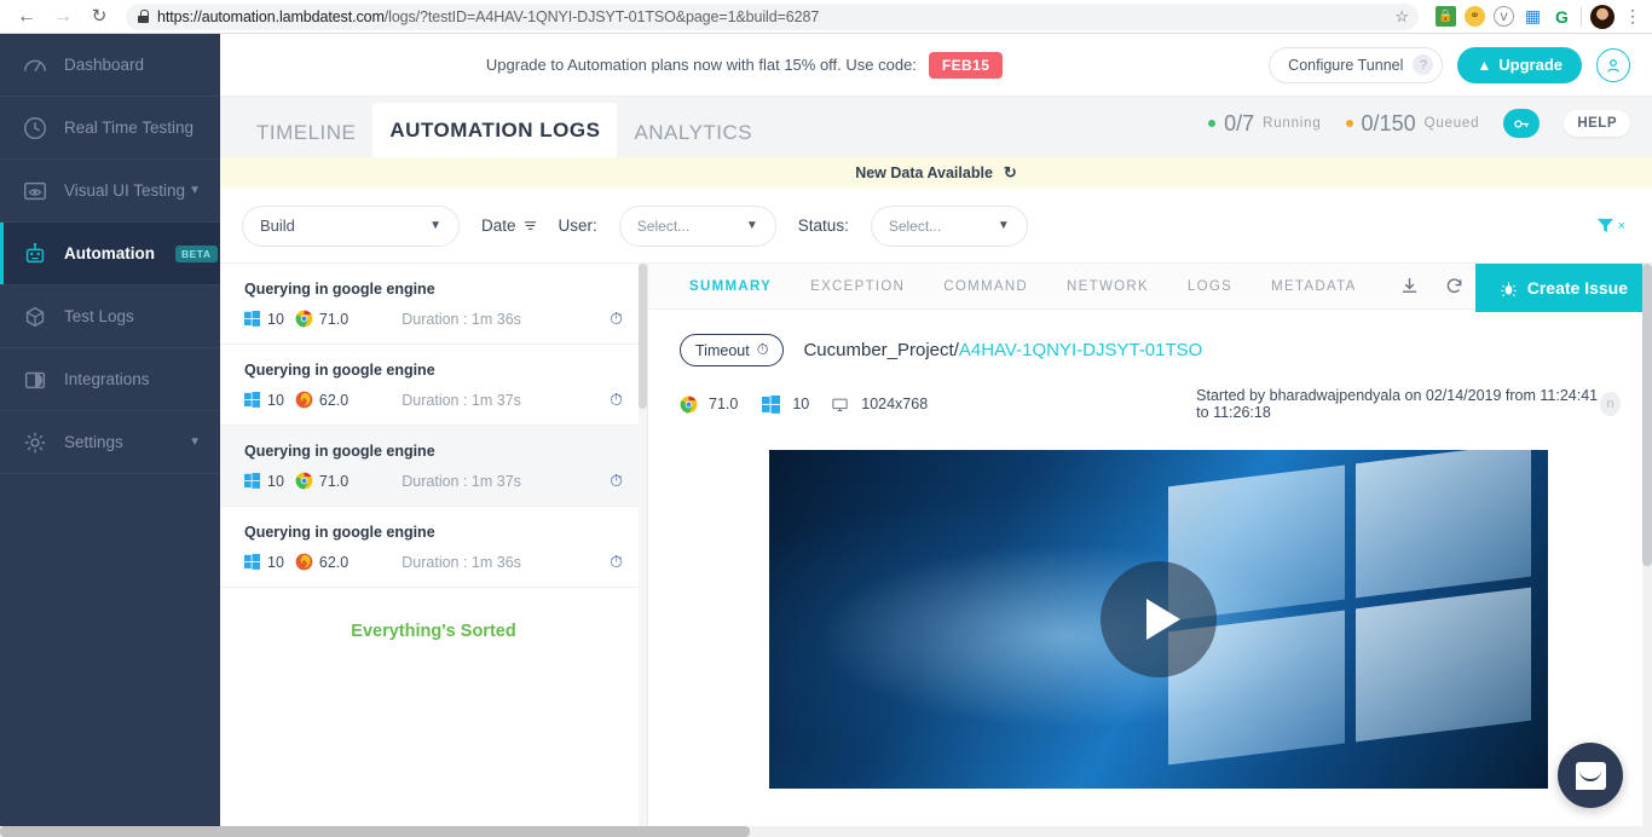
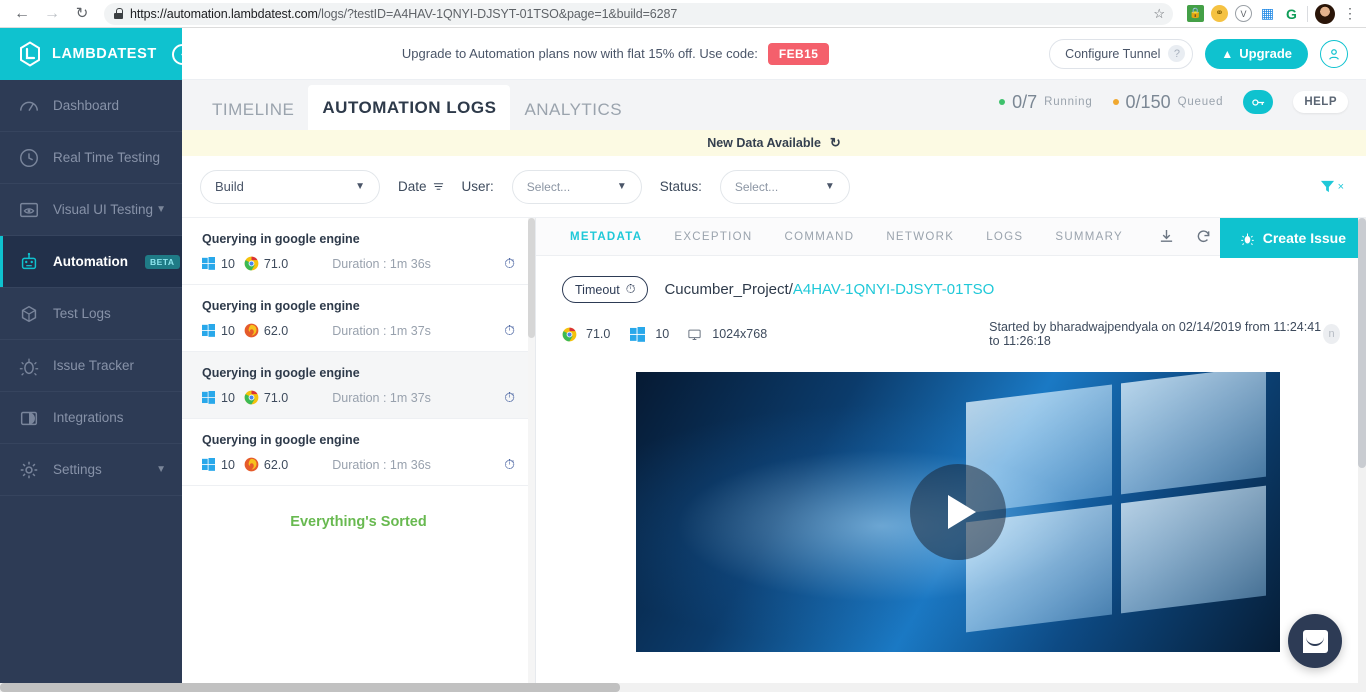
  ←
  →
  ↻
  https://automation.lambdatest.com/logs/?testID=A4HAV-1QNYI-DJSYT-01TSO&page=1&build=6287
  ☆
  🔒
  ⚭
  V
  ▦
  G
  ⋮
+ LAMBDATEST
  Dashboard
  Real Time Testing
  Visual UI Testing
  ▼
  Automation
  BETA
  Test Logs
+ Issue Tracker
  Integrations
  Settings
  ▼
  Upgrade to Automation plans now with flat 15% off. Use code:
  FEB15
  Configure Tunnel
  ?
  ▲
  Upgrade
  TIMELINE
  AUTOMATION LOGS
  ANALYTICS
  0/7
  Running
  0/150
  Queued
  HELP
  New Data Available
  ↻
  Build
  ▼
  Date
  User:
  Select...
  ▼
  Status:
  Select...
  ▼
  ×
  Querying in google engine
  10
  71.0
  Duration : 1m 36s
  ⏱
  Querying in google engine
  10
  62.0
  Duration : 1m 37s
  ⏱
  Querying in google engine
  10
  71.0
  Duration : 1m 37s
  ⏱
  Querying in google engine
  10
  62.0
  Duration : 1m 36s
  ⏱
  Everything's Sorted
- SUMMARY
+ METADATA
  EXCEPTION
  COMMAND
  NETWORK
  LOGS
- METADATA
+ SUMMARY
  Create Issue
  Timeout
  ⏱
  Cucumber_Project/A4HAV-1QNYI-DJSYT-01TSO
  71.0
  10
  1024x768
  Started by bharadwajpendyala on 02/14/2019 from 11:24:41 to 11:26:18
  n
